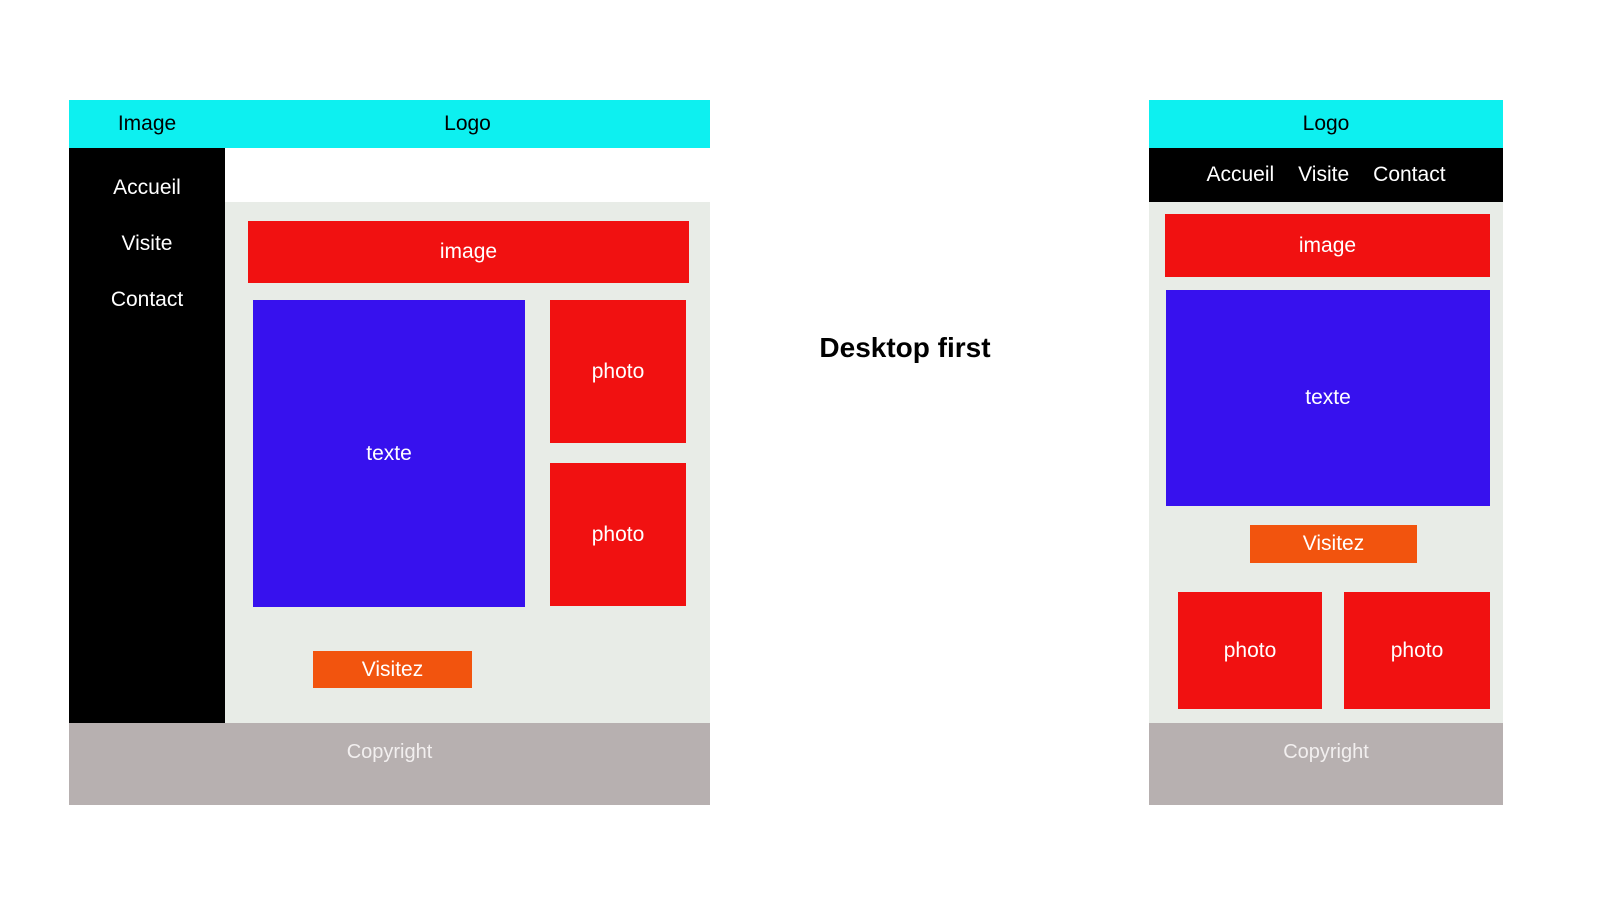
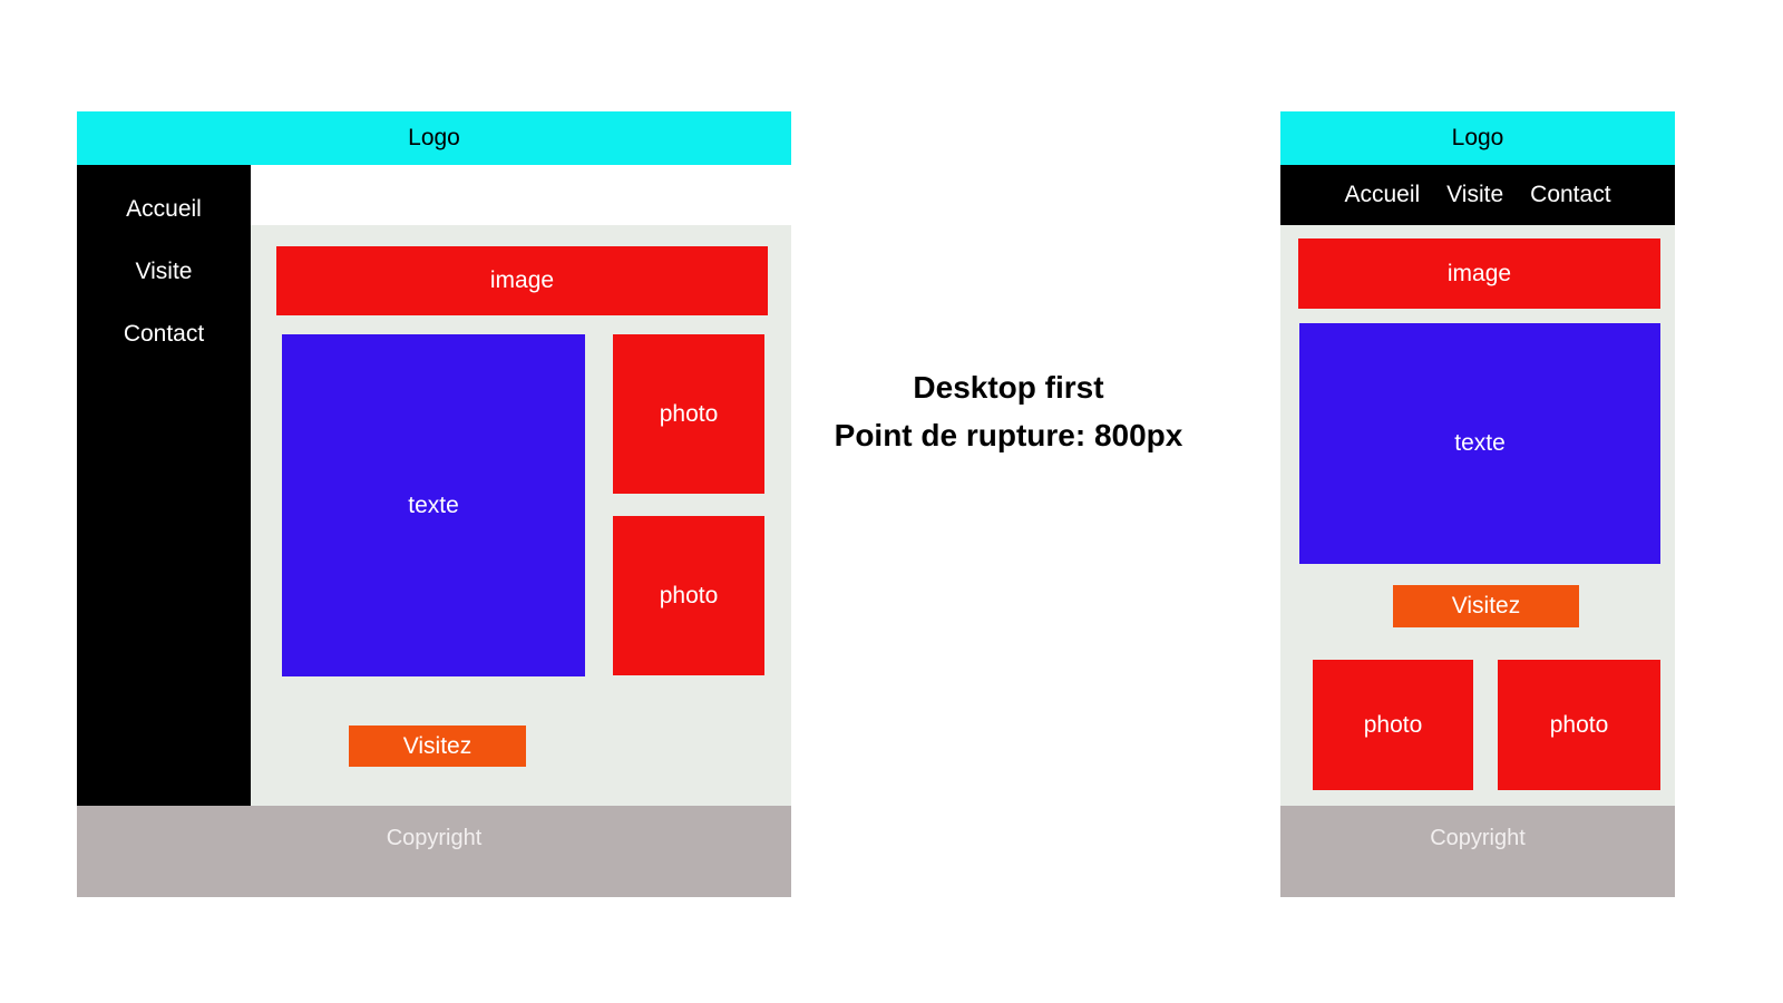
- Image
  Logo
  Accueil
  Visite
  Contact
  image
  texte
  photo
  photo
  Visitez
  Copyright
  Desktop first
+ Point de rupture: 800px
  Logo
  Accueil
  Visite
  Contact
  image
  texte
  Visitez
  photo
  photo
  Copyright
